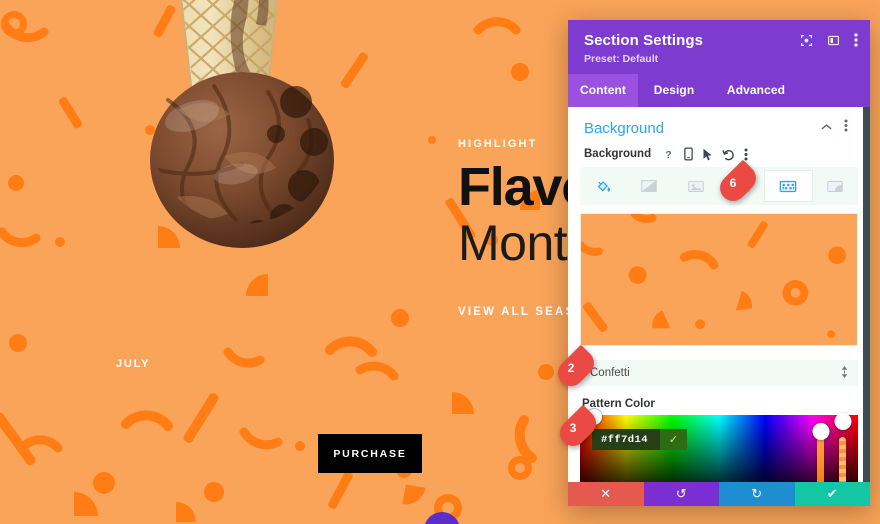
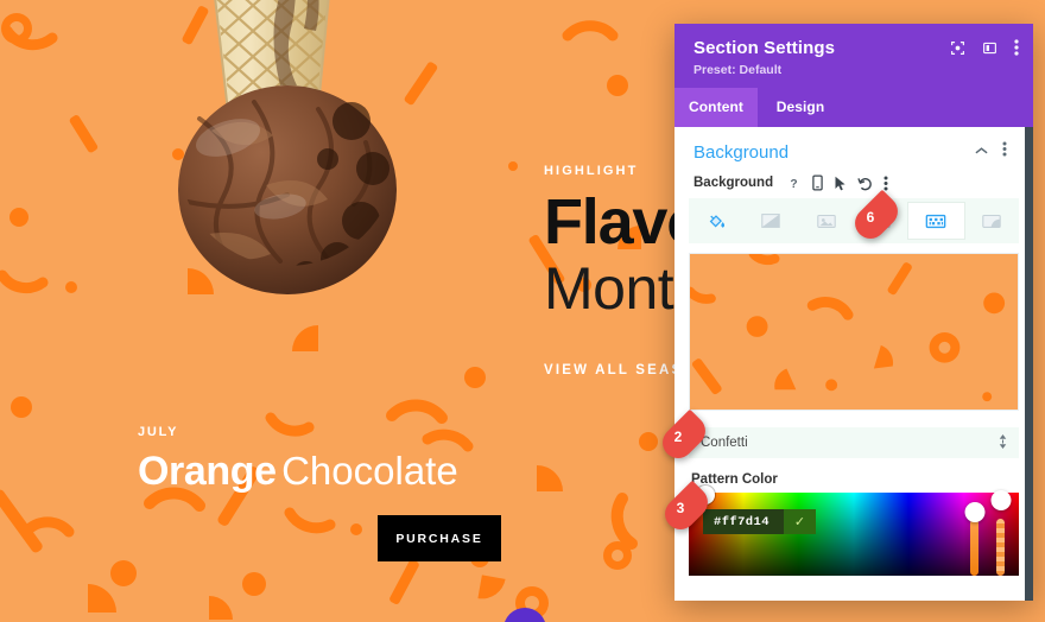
  HIGHLIGHT
  VIEW ALL SEA
  JULY
+ Orange Chocolate
  PURCHASE
  Section Settings
  Preset: Default
  Content
  Design
- Advanced
  Background
  Background
  ?
  Confetti
  Pattern Color
  #ff7d14
  ✓
- ✕
- ↺
- ↻
- ✔
  6
  2
  3
